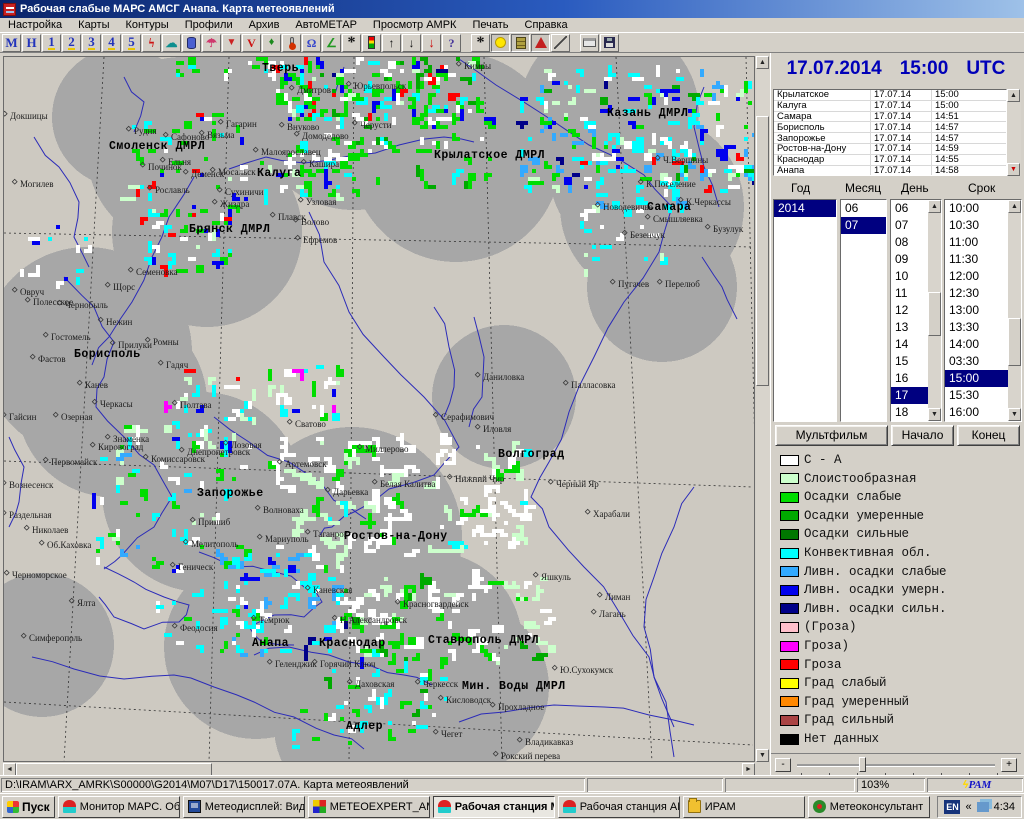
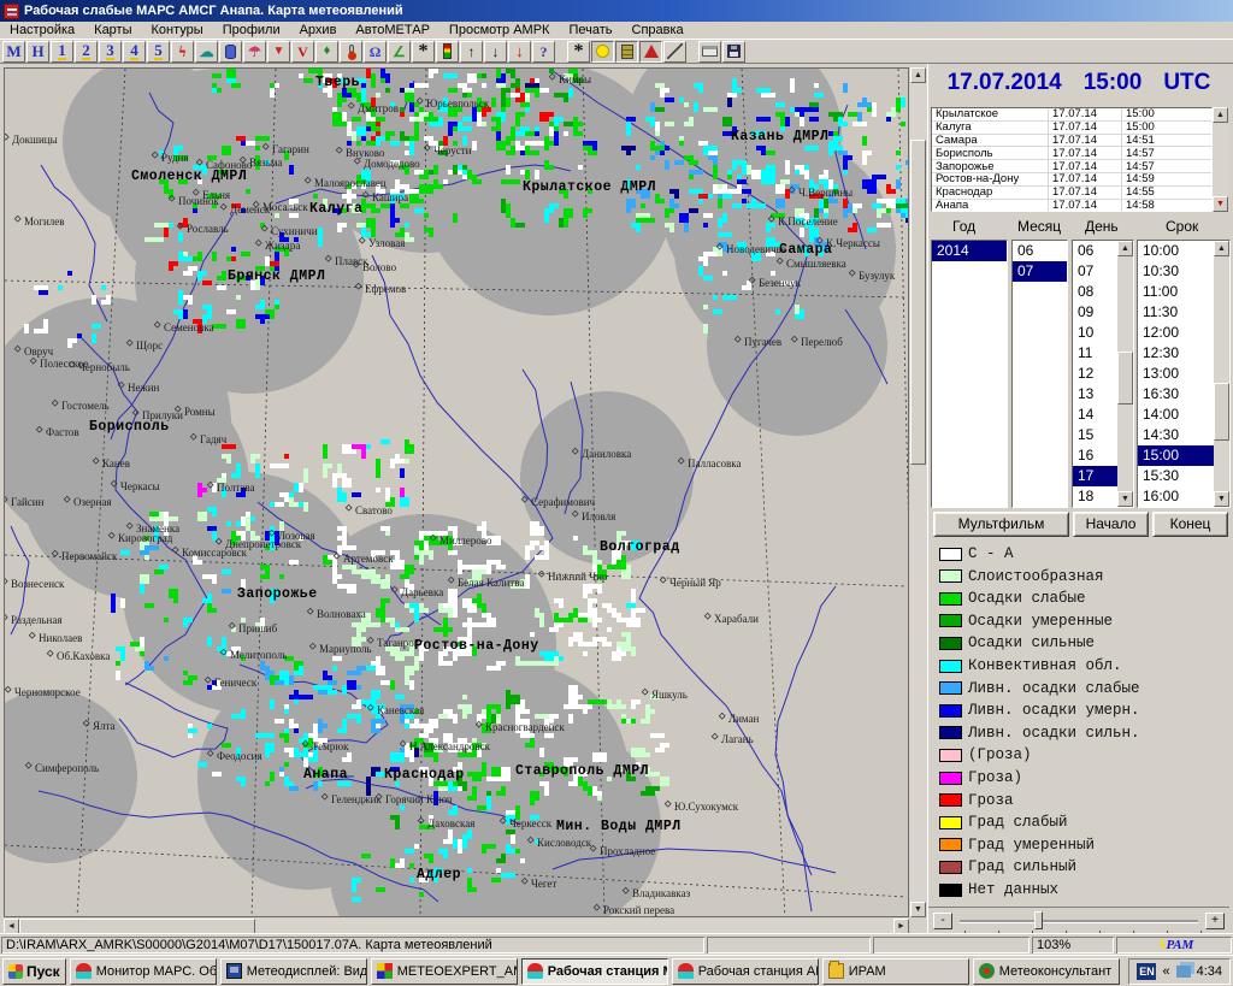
  Рабочая слабые МАРС АМСГ Анапа. Карта метеоявлений
  Настройка
  Карты
  Контуры
  Профили
  Архив
  АвтоМЕТАР
  Просмотр АМРК
  Печать
  Справка
  M
  H
  1
  2
  3
  4
  5
  ϟ
  ☁
  ☂
  ▼
  V
  ♦
  Ω
  ∠
  *
  ↑
  ↓
  ↓
  ?
  *
  Тверь
  Крылатское ДМРЛ
  Смоленск ДМРЛ
  Брянск ДМРЛ
  Калуга
  Казань ДМРЛ
  Самара
  Борисполь
  Волгоград
  Запорожье
  Ростов-на-Дону
  Анапа
  Краснодар
  Ставрополь ДМРЛ
  Мин. Воды ДМРЛ
  Адлер
  Кимры
  Дмитров
  Юрьевпольск
  Черусти
  Внуково
  Домодедово
  Гагарин
  Вязьма
  Сафоново
  Рудня
  Ельня
  Починок
  Деменск
  Мосальск
  Малоярославец
  Кашира
  Рославль
  Сухиничи
  Жиздра
  Узловая
  Плавск
  Волово
  Ефремов
  Ч.Вершины
  К.Поселение
  К.Черкассы
  Новодевичье
  Смышляевка
  Безенчук
  Бузулук
  Пугачев
  Перелюб
  Семеновка
  Щорс
  Овруч
  Полесское
  Чернобыль
  Нежин
  Гостомель
  Прилуки
  Ромны
  Фастов
  Гадяч
  Канев
  Черкасы
  Полтава
  Гайсин
  Озерная
  Знаменка
  Кировоград
  Первомайск
  Комиссаровск
  Днепропетровск
  Даниловка
  Палласовка
  Серафимович
  Иловля
  Сватово
  Лозовая
  Миллерово
  Артемовск
  Белая Калитва
  Нижний Чир
  Черный Яр
  Дарьевка
  Волноваха
  Пришиб
  Мариуполь
  Таганрог
  Мелитополь
  Харабали
  Каневская
  Красногвардейск
  Н.Александровск
  Яшкуль
  Лиман
  Лагань
  Геническ
  Раздельная
  Николаев
  Об.Каховка
  Черноморское
  Ялта
  Симферополь
  Феодосия
  Темрюк
  Геленджи
  Горячий Ключ
  Даховская
  Черкесск
  Кисловодск
  Прохладное
  Ю.Сухокумск
  Чегет
  Владикавказ
  Рокский перева
  Докшицы
  Могилев
  Вознесенск
  17.07.2014
  15:00
  UTC
  Крылатское
  17.07.14
  15:00
  Калуга
  17.07.14
  15:00
  Самара
  17.07.14
  14:51
  Борисполь
  17.07.14
  14:57
  Запорожье
  17.07.14
  14:57
  Ростов-на-Дону
  17.07.14
  14:59
  Краснодар
  17.07.14
  14:55
  Анапа
  17.07.14
  14:58
  Год
  Месяц
  День
  Срок
  2014
  06
  07
  06
  07
  08
  09
  10
  11
  12
  13
  14
  15
  16
  17
  18
  10:00
  10:30
  11:00
  11:30
  12:00
  12:30
  13:00
- 13:30
+ 16:30
  14:00
- 03:30
+ 14:30
  15:00
  15:30
  16:00
  Мультфильм
  Начало
  Конец
  С - А
  Слоистообразная
  Осадки слабые
  Осадки умеренные
  Осадки сильные
  Конвективная обл.
  Ливн. осадки слабые
  Ливн. осадки умерн.
  Ливн. осадки сильн.
  (Гроза)
  Гроза)
  Гроза
  Град слабый
  Град умеренный
  Град сильный
  Нет данных
  -
  +
  D:\IRAM\ARX_AMRK\S00000\G2014\M07\D17\150017.07A. Карта метеоявлений
  103%
  ϟРАМ
  Пуск
  Монитор МАРС. Об
  Метеодисплей: Вид
  Рабочая станция
  Рабочая станция А
  ИРАМ
  Метеоконсультант
  EN
  «
  4:34
